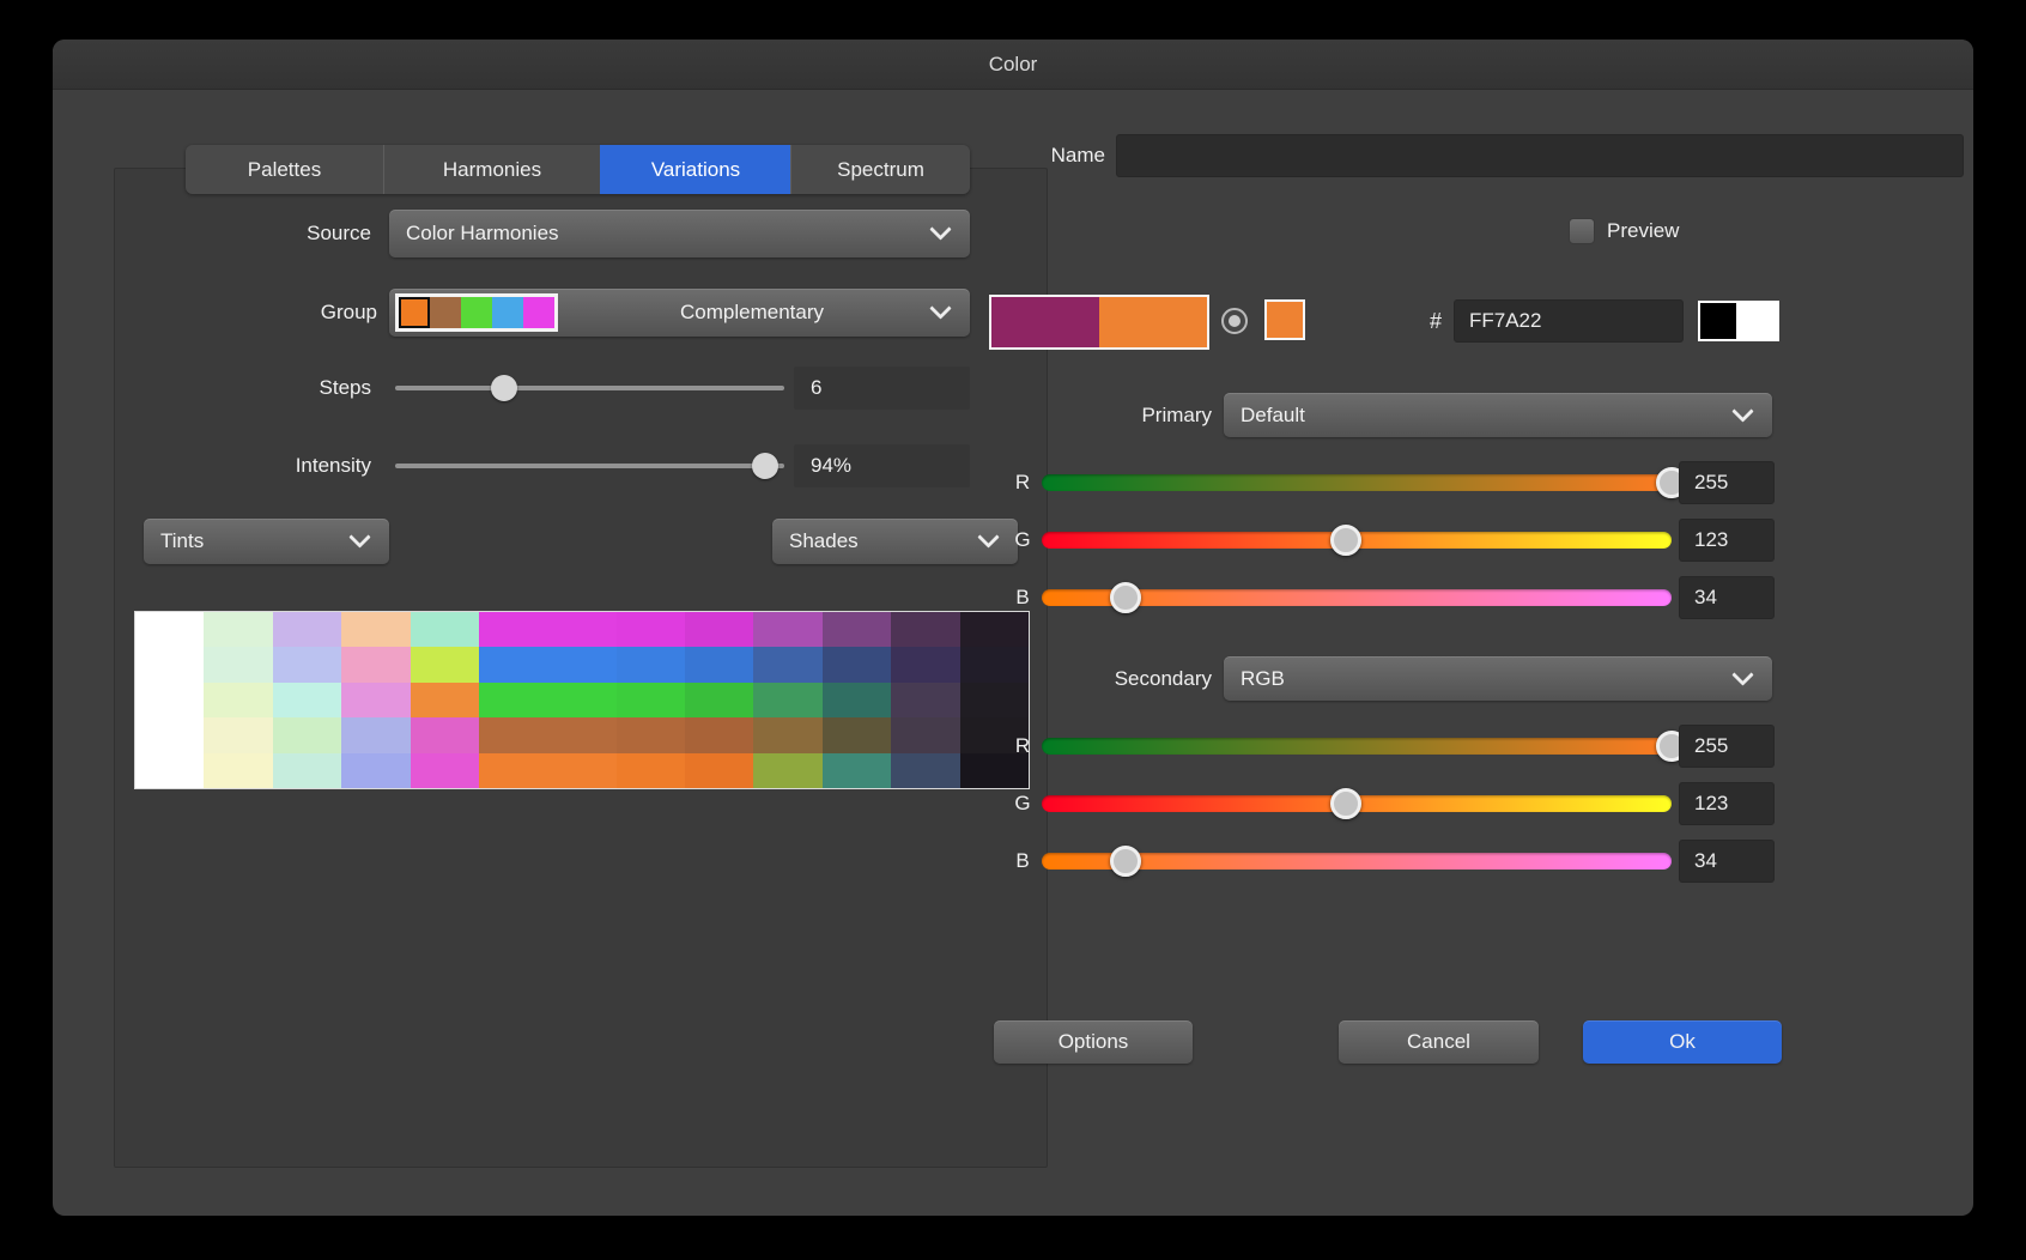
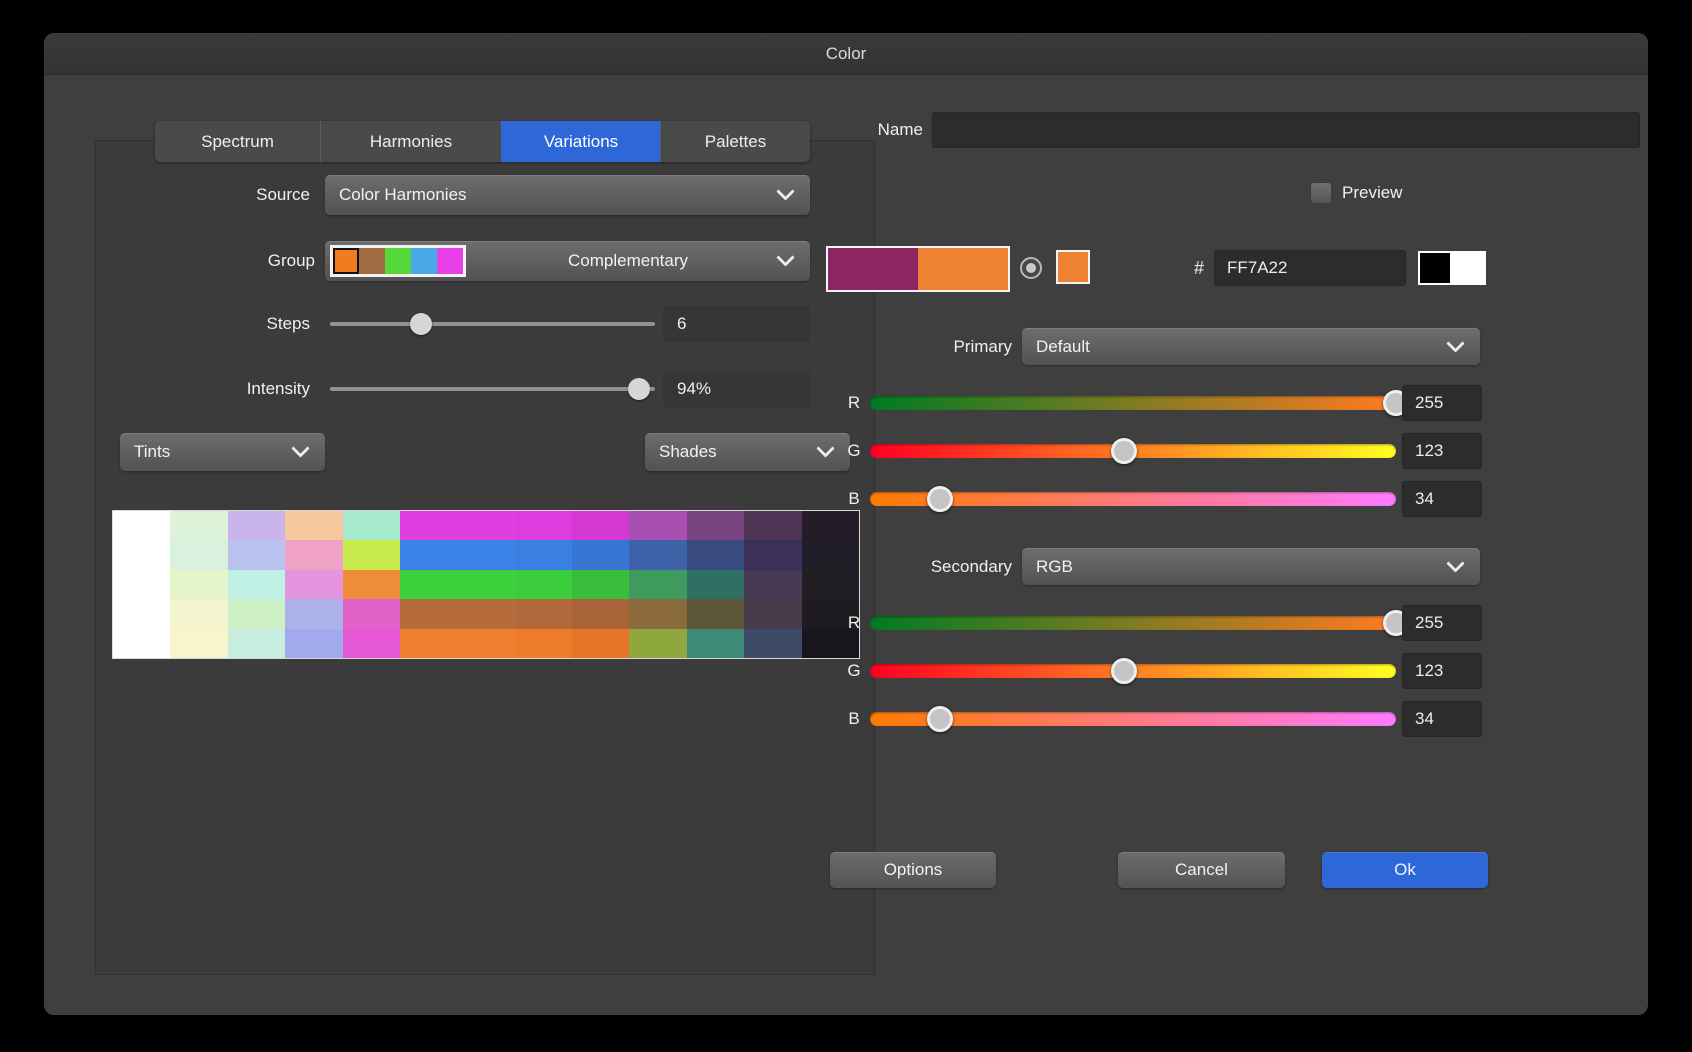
  Color
- Palettes
+ Spectrum
  Harmonies
  Variations
- Spectrum
+ Palettes
  Source
  Color Harmonies
  Group
  Complementary
  Steps
  6
  Intensity
  94%
  Tints
  Shades
  Name
  Preview
  #
  FF7A22
  Primary
  Default
  R
  255
  G
  123
  B
  34
  Secondary
  RGB
  R
  255
  G
  123
  B
  34
  Options
  Cancel
  Ok
